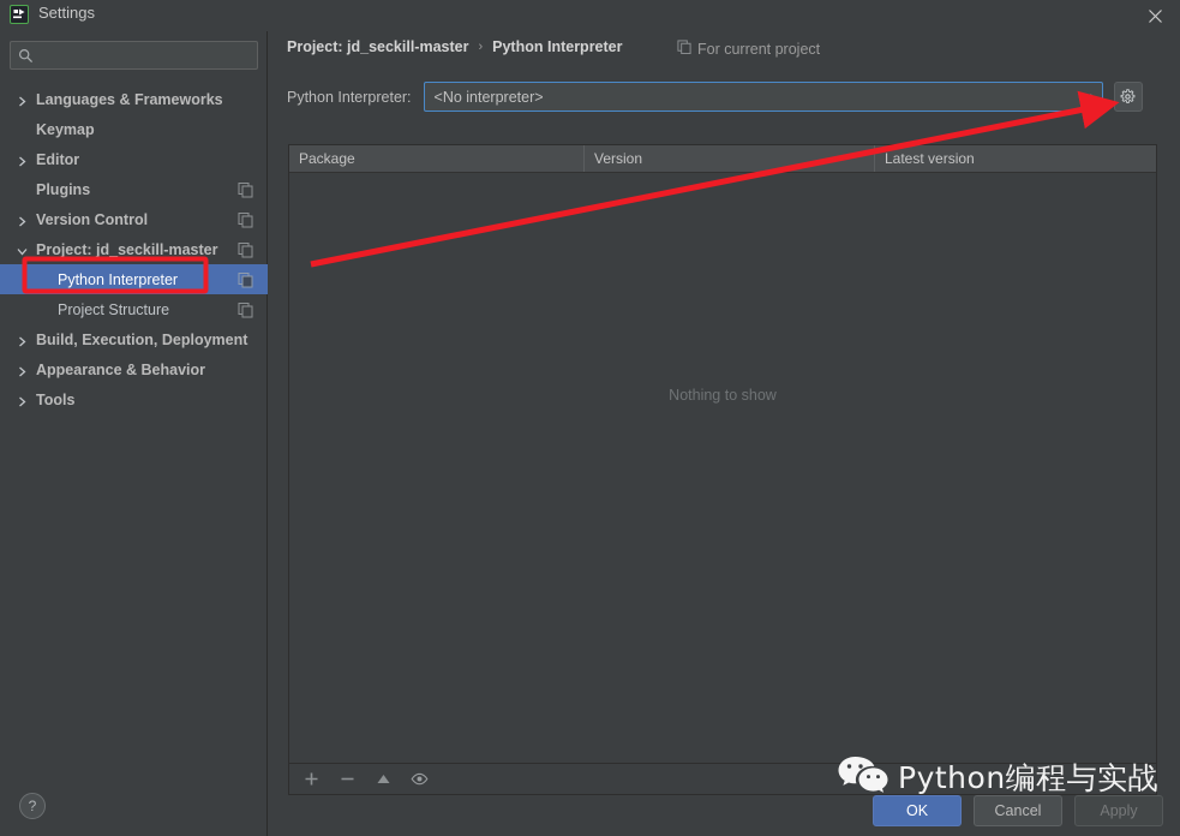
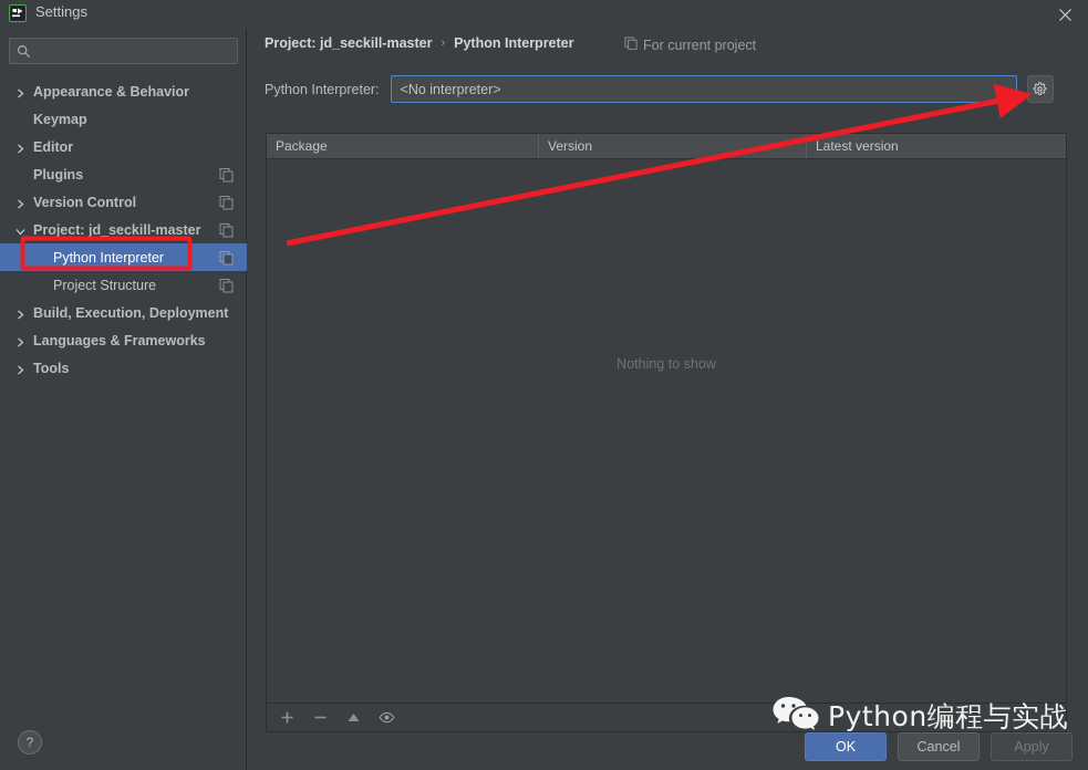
  Settings
- Languages & Frameworks
+ Appearance & Behavior
  Keymap
  Editor
  Plugins
  Version Control
  Project: jd_seckill-master
  Python Interpreter
  Project Structure
  Build, Execution, Deployment
- Appearance & Behavior
+ Languages & Frameworks
  Tools
  ?
  Project: jd_seckill-master
  ›
  Python Interpreter
  For current project
  Python Interpreter:
  <No interpreter>
  Package
  Version
  Latest version
  Nothing to show
  OK
  Cancel
  Apply
  Python编程与实战
